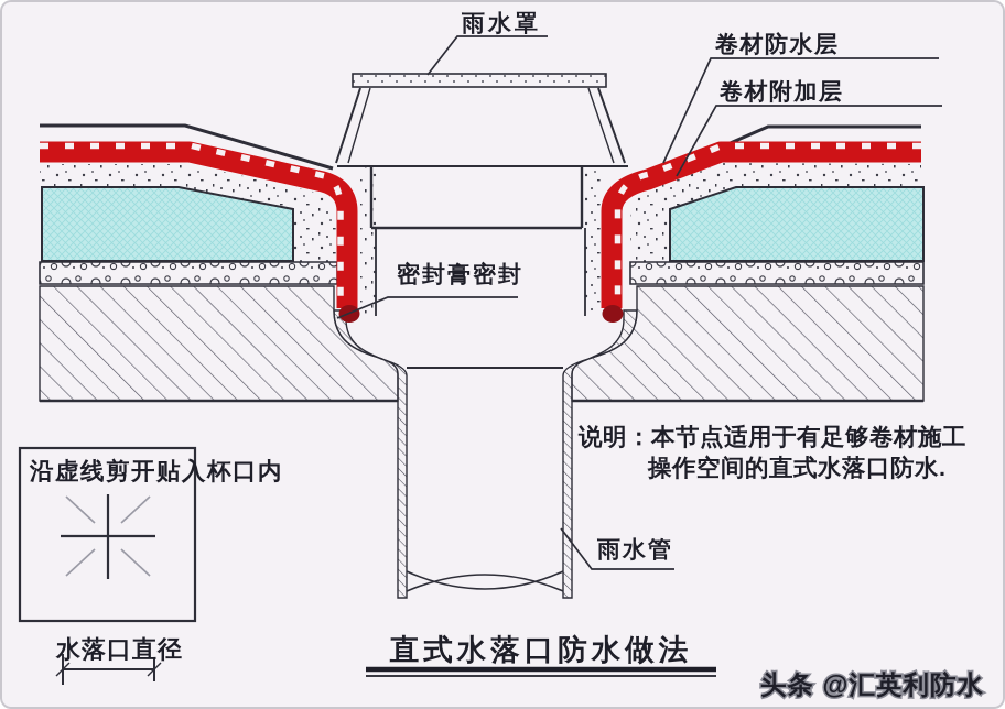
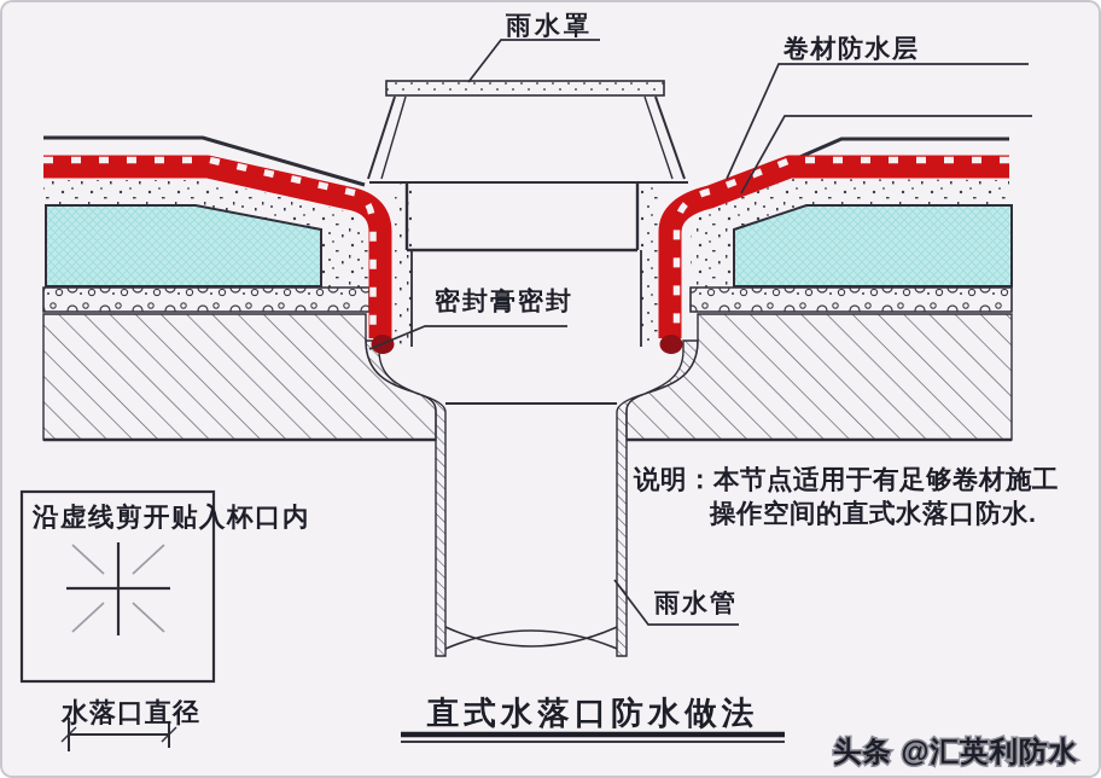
  雨水罩
  卷材防水层
- 卷材附加层
  密封膏密封
  沿虚线剪开贴入杯口内
  说明：本节点适用于有足够卷材施工
  操作空间的直式水落口防水.
  雨水管
  水落口直径
  直式水落口防水做法
  头条 @汇英利防水
